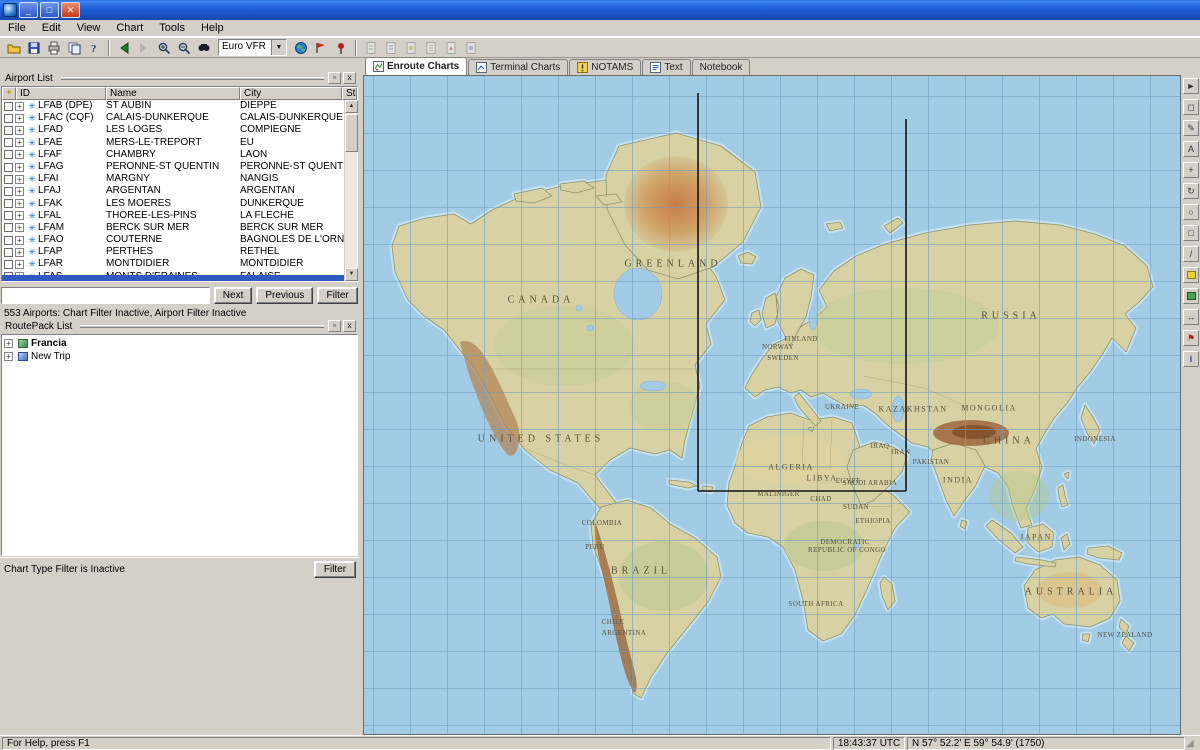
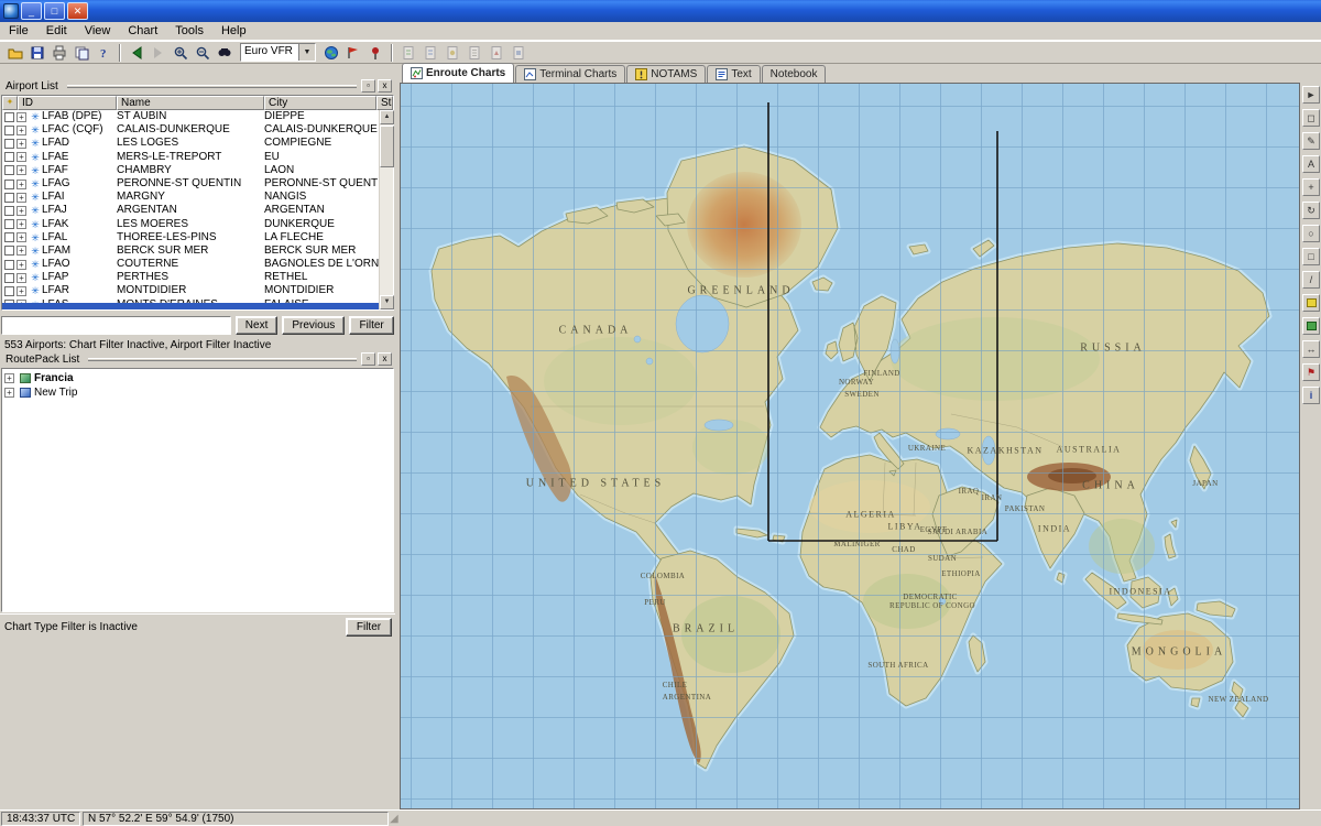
  _
  □
  ✕
  File
  Edit
  View
  Chart
  Tools
  Help
  ?
  Euro VFR
  Enroute Charts
  Terminal Charts
  NOTAMS
  Text
  Notebook
  Airport List
  ▫
  x
  ✦
  ID
  Name
  City
  +
  ✳
  LFAB (DPE)
  ST AUBIN
  DIEPPE
  +
  ✳
  LFAC (CQF)
  CALAIS-DUNKERQUE
  CALAIS-DUNKERQUE
  +
  ✳
  LFAD
  LES LOGES
  COMPIEGNE
  +
  ✳
  LFAE
  MERS-LE-TREPORT
  EU
  +
  ✳
  LFAF
  CHAMBRY
  LAON
  +
  ✳
  LFAG
  PERONNE-ST QUENTIN
  PERONNE-ST QUENT
  +
  ✳
  LFAI
  MARGNY
  NANGIS
  +
  ✳
  LFAJ
  ARGENTAN
  ARGENTAN
  +
  ✳
  LFAK
  LES MOERES
  DUNKERQUE
  +
  ✳
  LFAL
  THOREE-LES-PINS
  LA FLECHE
  +
  ✳
  LFAM
  BERCK SUR MER
  BERCK SUR MER
  +
  ✳
  LFAO
  COUTERNE
  BAGNOLES DE L'ORN
  +
  ✳
  LFAP
  PERTHES
  RETHEL
  +
  ✳
  LFAR
  MONTDIDIER
  MONTDIDIER
  Next
  Previous
  Filter
  553 Airports: Chart Filter Inactive, Airport Filter Inactive
  RoutePack List
  ▫
  x
  +
  Francia
  +
  New Trip
  Chart Type Filter is Inactive
  Filter
  GREENLAND
  CANADA
  RUSSIA
  FINLAND
  NORWAY
  SWEDEN
  UKRAINE
  KAZAKHSTAN
- MONGOLIA
+ AUSTRALIA
  UNITED STATES
  CHINA
- INDONESIA
+ JAPAN
  IRAQ
  IRAN
  PAKISTAN
  ALGERIA
  LIBYA
  EGYPT
  SAUDI ARABIA
  INDIA
  MALI
  NIGER
  CHAD
  SUDAN
  ETHIOPIA
  COLOMBIA
  PERU
  DEMOCRATIC
  REPUBLIC OF CONGO
  BRAZIL
- JAPAN
+ INDONESIA
  SOUTH AFRICA
- AUSTRALIA
+ MONGOLIA
  CHILE
  ARGENTINA
  NEW ZEALAND
  ►
  ◻
  ✎
  A
  +
  ↻
  ○
  □
  /
  ↔
  ⚑
  i
- For Help, press F1
  18:43:37 UTC
  N 57° 52.2' E 59° 54.9' (1750)
  ◢
